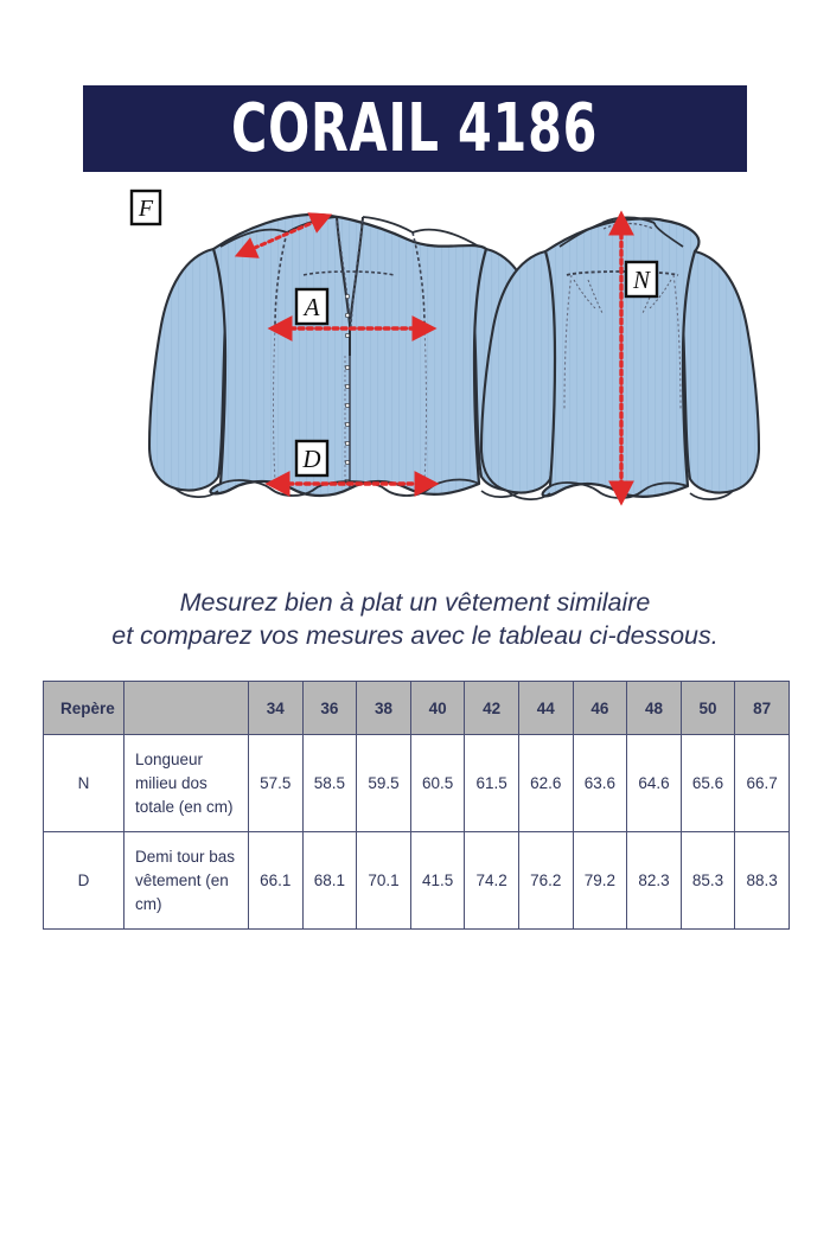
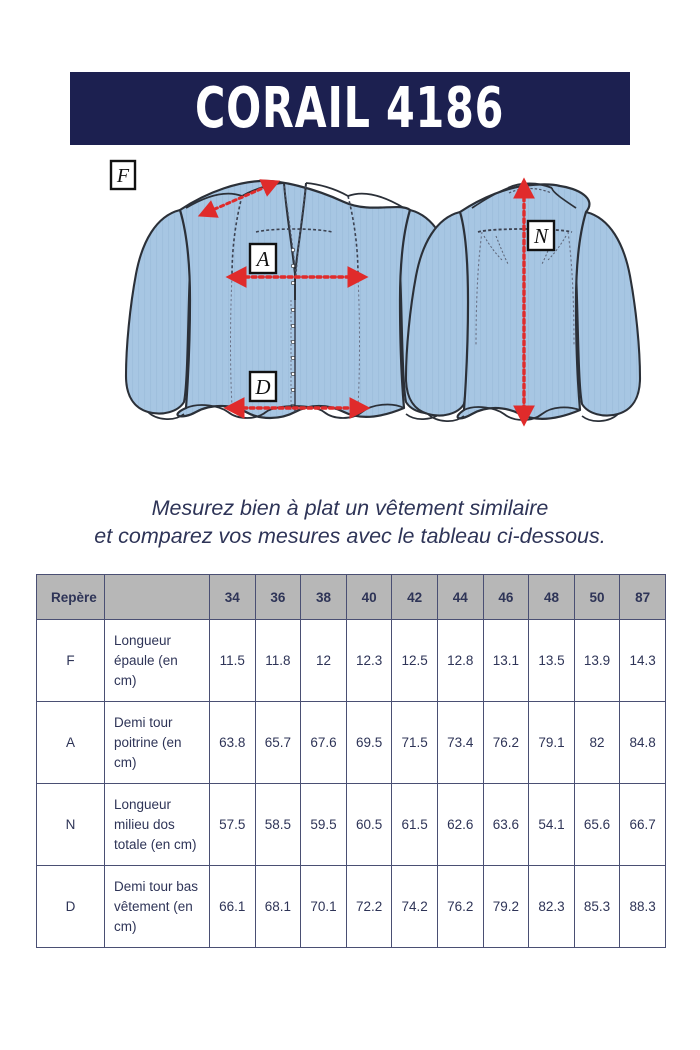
  CORAIL 4186
  F
  A
  D
  N
  Mesurez bien à plat un vêtement similaire
  et comparez vos mesures avec le tableau ci-dessous.
  Repère		34	36	38	40	42	44	46	48	50	87
+ F	Longueur épaule (en cm)	11.5	11.8	12	12.3	12.5	12.8	13.1	13.5	13.9	14.3
+ A	Demi tour poitrine (en cm)	63.8	65.7	67.6	69.5	71.5	73.4	76.2	79.1	82	84.8
- N	Longueur milieu dos totale (en cm)	57.5	58.5	59.5	60.5	61.5	62.6	63.6	64.6	65.6	66.7
+ N	Longueur milieu dos totale (en cm)	57.5	58.5	59.5	60.5	61.5	62.6	63.6	54.1	65.6	66.7
- D	Demi tour bas vêtement (en cm)	66.1	68.1	70.1	41.5	74.2	76.2	79.2	82.3	85.3	88.3
+ D	Demi tour bas vêtement (en cm)	66.1	68.1	70.1	72.2	74.2	76.2	79.2	82.3	85.3	88.3
